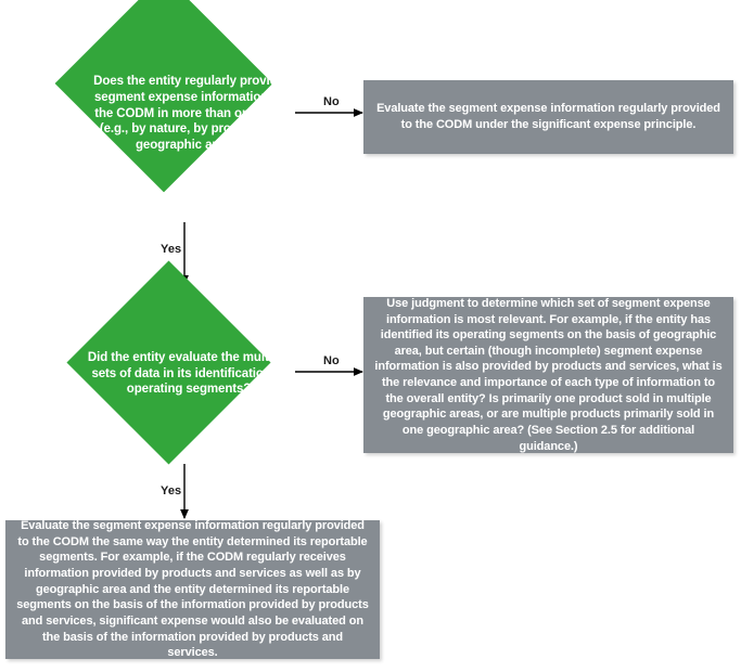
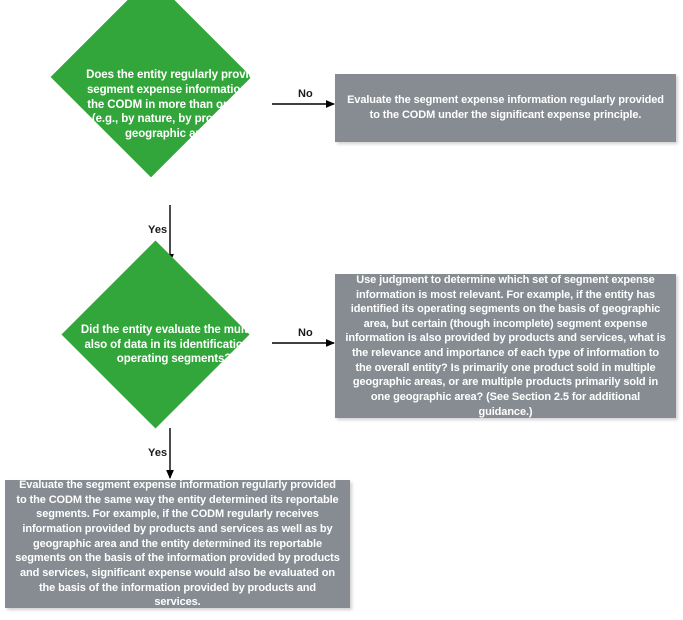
  Does the entity regularly provide segment expense information to the CODM in more than one way (e.g., by nature, by product, by geographic area)?
- Did the entity evaluate the multiple sets of data in its identification of operating segments?
+ Did the entity evaluate the multiple also of data in its identification of operating segments?
  Evaluate the segment expense information regularly provided to the CODM under the significant expense principle.
  Use judgment to determine which set of segment expense information is most relevant. For example, if the entity has identified its operating segments on the basis of geographic area, but certain (though incomplete) segment expense information is also provided by products and services, what is the relevance and importance of each type of information to the overall entity? Is primarily one product sold in multiple geographic areas, or are multiple products primarily sold in one geographic area? (See Section 2.5 for additional guidance.)
  Evaluate the segment expense information regularly provided to the CODM the same way the entity determined its reportable segments. For example, if the CODM regularly receives information provided by products and services as well as by geographic area and the entity determined its reportable segments on the basis of the information provided by products and services, significant expense would also be evaluated on the basis of the information provided by products and services.
  No
  Yes
  No
  Yes
